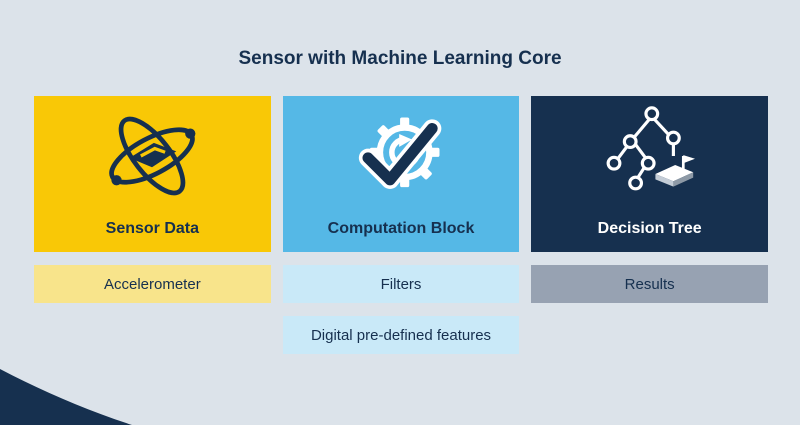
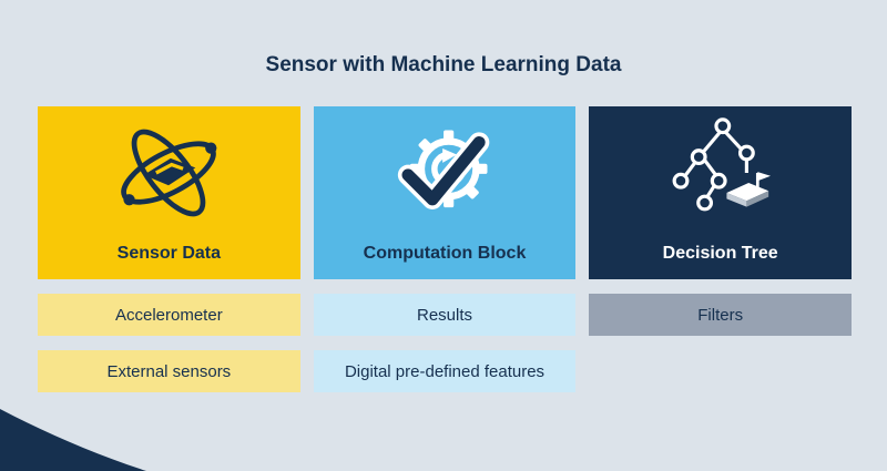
- Sensor with Machine Learning Core
+ Sensor with Machine Learning Data
  Sensor Data
  Accelerometer
+ External sensors
  Computation Block
- Filters
+ Results
  Digital pre-defined features
  Decision Tree
- Results
+ Filters
